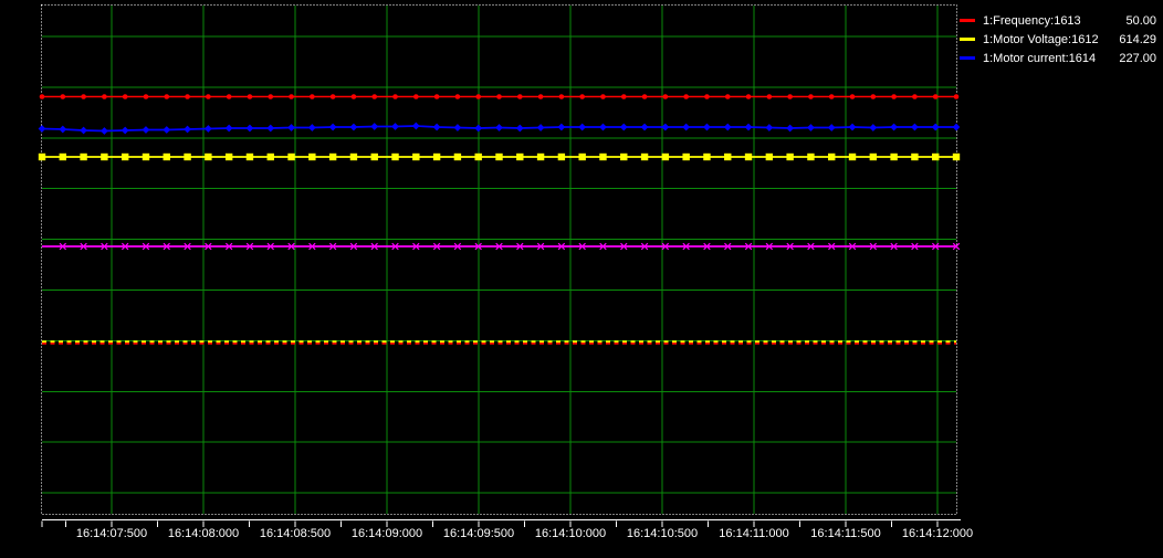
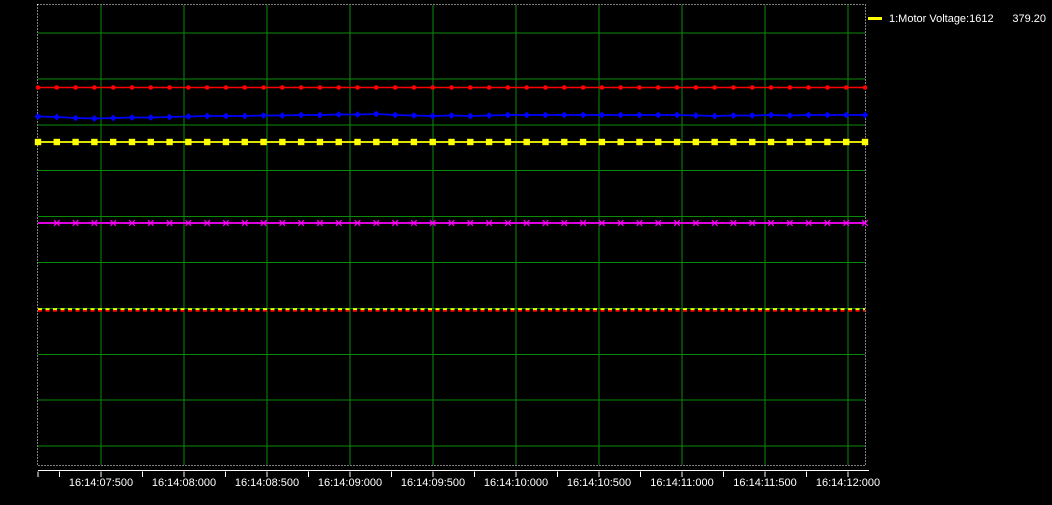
  16:14:07:500
  16:14:08:000
  16:14:08:500
  16:14:09:000
  16:14:09:500
  16:14:10:000
  16:14:10:500
  16:14:11:000
  16:14:11:500
  16:14:12:000
- 1:Frequency:1613
- 50.00
  1:Motor Voltage:1612
- 614.29
+ 379.20
- 1:Motor current:1614
- 227.00
